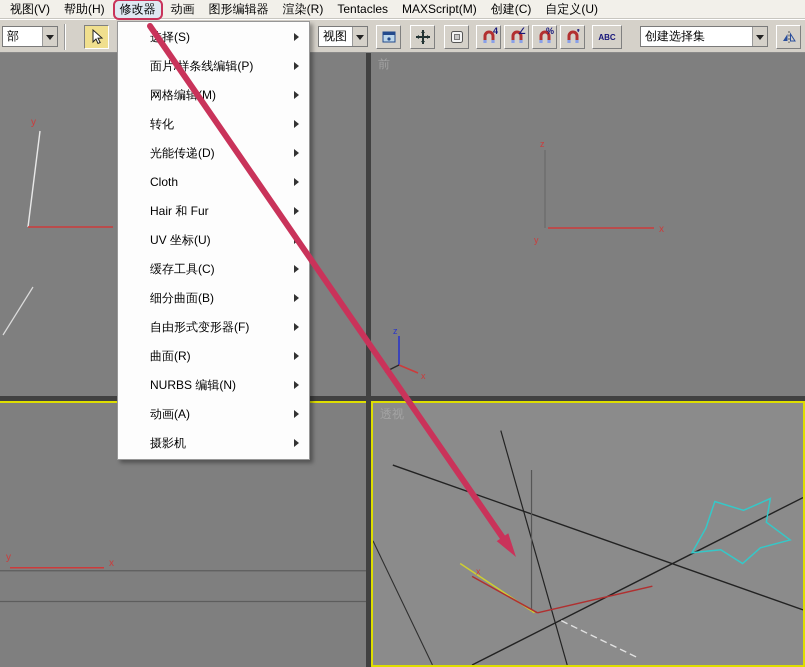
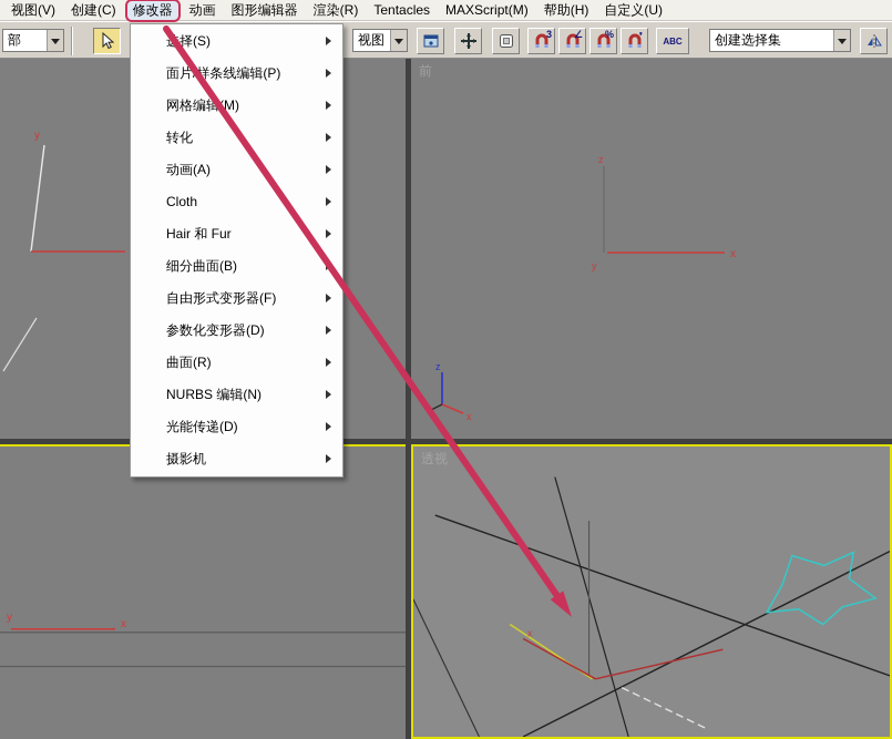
  视图(V)
- 帮助(H)
+ 创建(C)
  修改器
  动画
  图形编辑器
  渲染(R)
  Tentacles
  MAXScript(M)
- 创建(C)
+ 帮助(H)
  自定义(U)
  部
  视图
- 4
+ 3
  ∠
  %
  ABC
  创建选择集
  y
  前
  z
  x
  y
  z
  x
  y
  x
  透视
  x
  择(S)
  面片样条线编辑(P)
  网格编辑M)
  转化
- 光能传递(D)
+ 动画(A)
  Cloth
  Hair 和 Fur
- UV 坐标(U)
- 缓存工具(C)
  细分曲面(B)
  自由形式变形器(F)
+ 参数化变形器(D)
  曲面(R)
  NURBS 编辑(N)
- 动画(A)
+ 光能传递(D)
  摄影机
